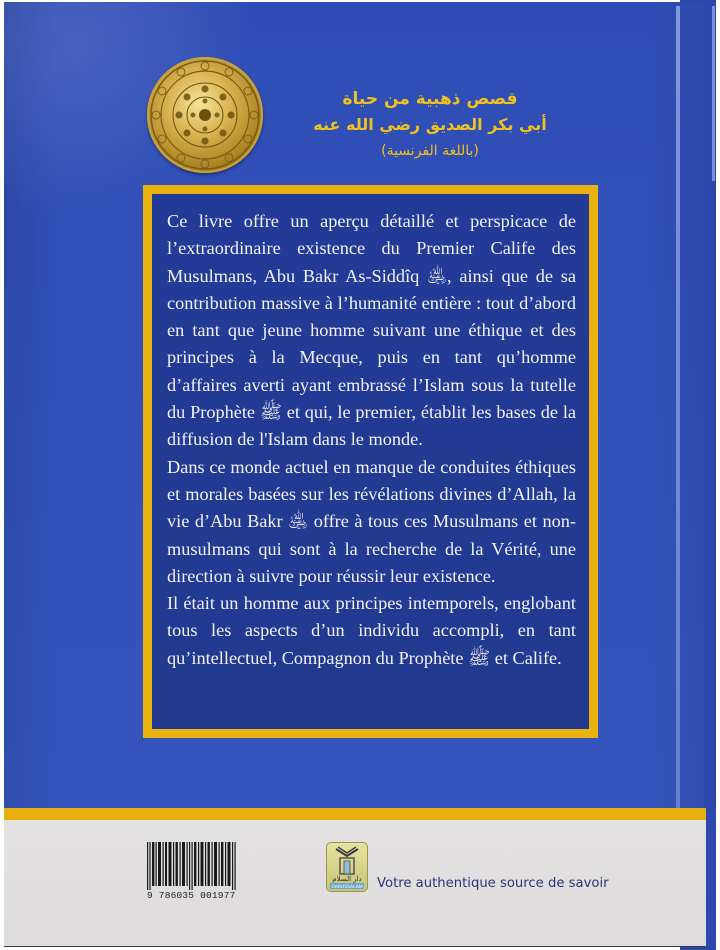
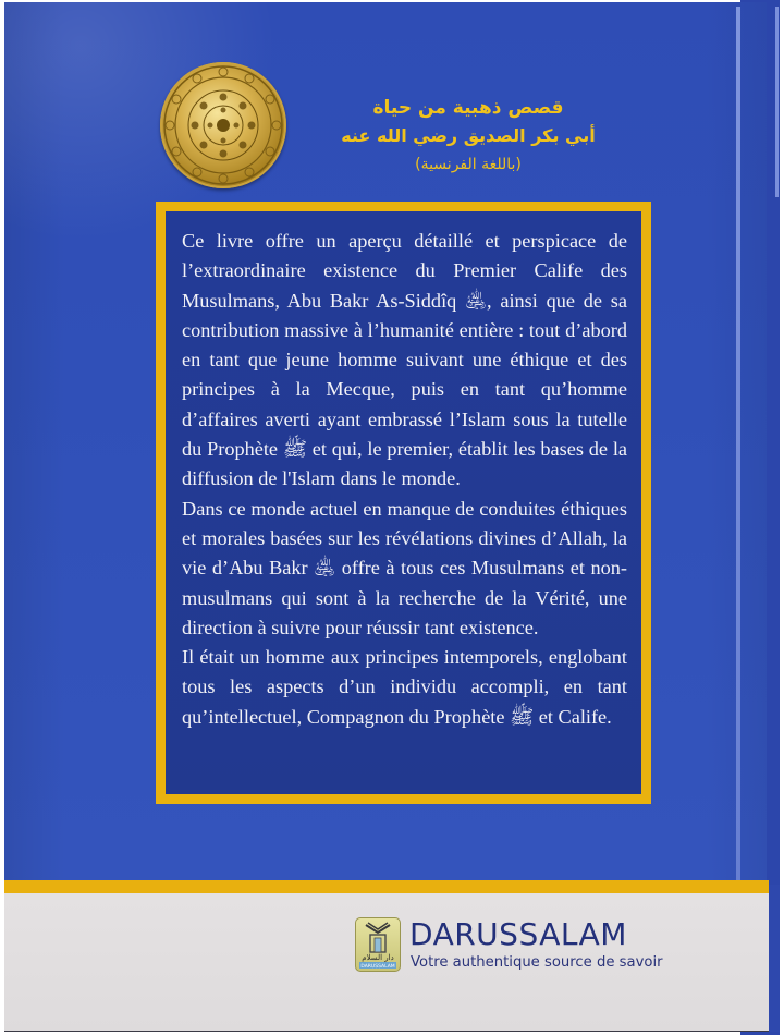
  قصص ذهبية من حياة
  أبي بكر الصديق رضي الله عنه
  (باللغة الفرنسية)
  Ce livre offre un aperçu détaillé et perspicace de l’extraordinaire existence du Premier Calife des Musulmans, Abu Bakr As-Siddîq ﵁, ainsi que de sa contribution massive à l’humanité entière : tout d’abord en tant que jeune homme suivant une éthique et des principes à la Mecque, puis en tant qu’homme d’affaires averti ayant embrassé l’Islam sous la tutelle du Prophète ﷺ et qui, le premier, établit les bases de la diffusion de l'Islam dans le monde.
- Dans ce monde actuel en manque de conduites éthiques et morales basées sur les révélations divines d’Allah, la vie d’Abu Bakr ﵁ offre à tous ces Musulmans et non-musulmans qui sont à la recherche de la Vérité, une direction à suivre pour réussir leur existence.
+ Dans ce monde actuel en manque de conduites éthiques et morales basées sur les révélations divines d’Allah, la vie d’Abu Bakr ﵁ offre à tous ces Musulmans et non-musulmans qui sont à la recherche de la Vérité, une direction à suivre pour réussir tant existence.
  Il était un homme aux principes intemporels, englobant tous les aspects d’un individu accompli, en tant qu’intellectuel, Compagnon du Prophète ﷺ et Calife.
- 9 786035 001977
  دار السلام
+ DARUSSALAM
  Votre authentique source de savoir
